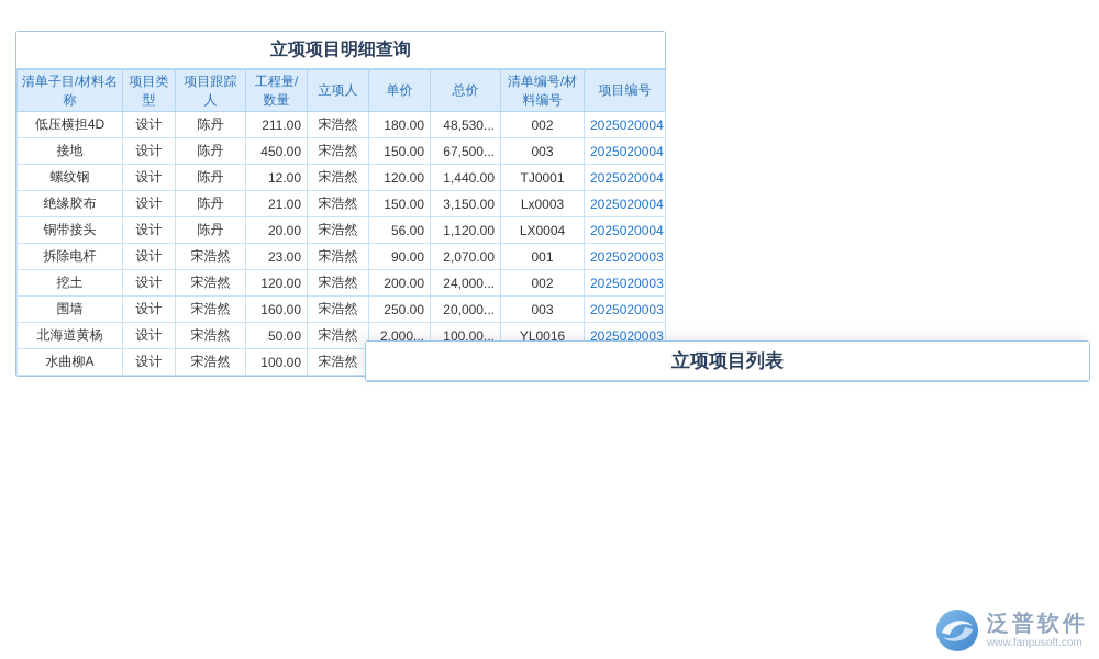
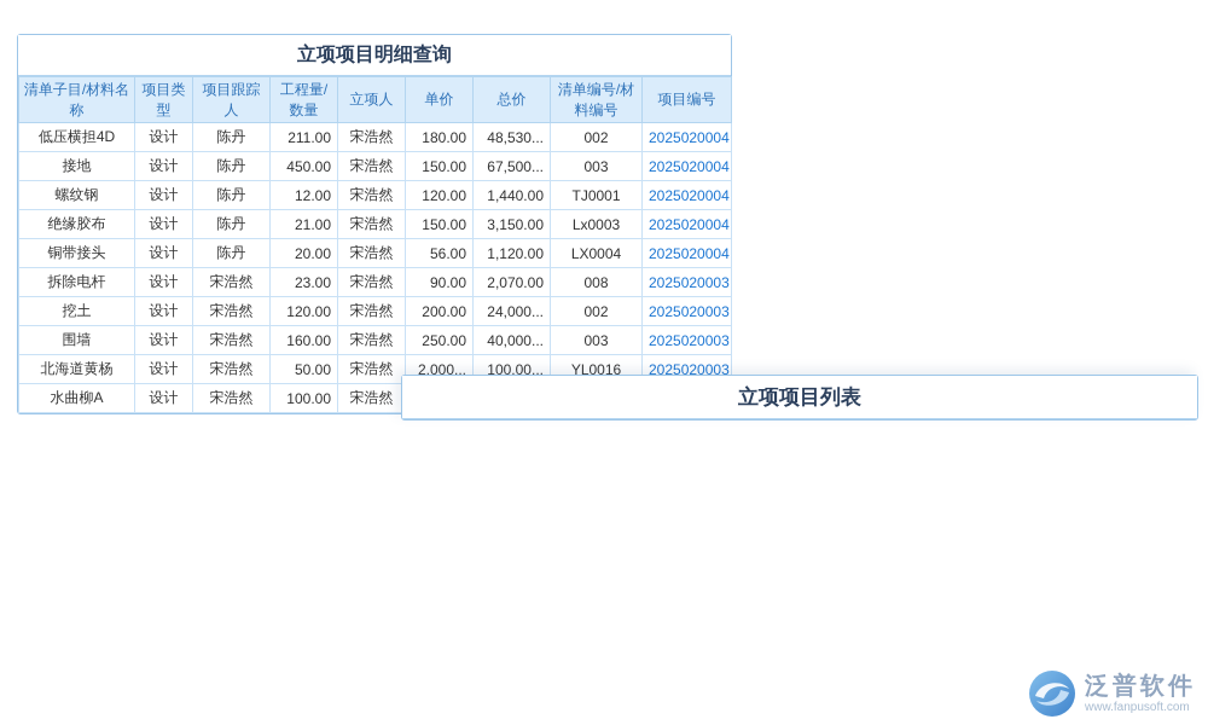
  立项项目明细查询
  清单子目/材料名称	项目类型	项目跟踪人	工程量/数量	立项人	单价	总价	清单编号/材料编号	项目编号
  低压横担4D	设计	陈丹	211.00	宋浩然	180.00	48,530...	002	2025020004
  接地	设计	陈丹	450.00	宋浩然	150.00	67,500...	003	2025020004
  螺纹钢	设计	陈丹	12.00	宋浩然	120.00	1,440.00	TJ0001	2025020004
  绝缘胶布	设计	陈丹	21.00	宋浩然	150.00	3,150.00	Lx0003	2025020004
  铜带接头	设计	陈丹	20.00	宋浩然	56.00	1,120.00	LX0004	2025020004
- 拆除电杆	设计	宋浩然	23.00	宋浩然	90.00	2,070.00	001	2025020003
+ 拆除电杆	设计	宋浩然	23.00	宋浩然	90.00	2,070.00	008	2025020003
  挖土	设计	宋浩然	120.00	宋浩然	200.00	24,000...	002	2025020003
- 围墙	设计	宋浩然	160.00	宋浩然	250.00	20,000...	003	2025020003
+ 围墙	设计	宋浩然	160.00	宋浩然	250.00	40,000...	003	2025020003
  北海道黄杨	设计	宋浩然	50.00	宋浩然	2,000...	100,00...	YL0016	2025020003
  水曲柳A	设计	宋浩然	100.00	宋浩然
  立项项目列表
  泛普软件
  www.fanpusoft.com
